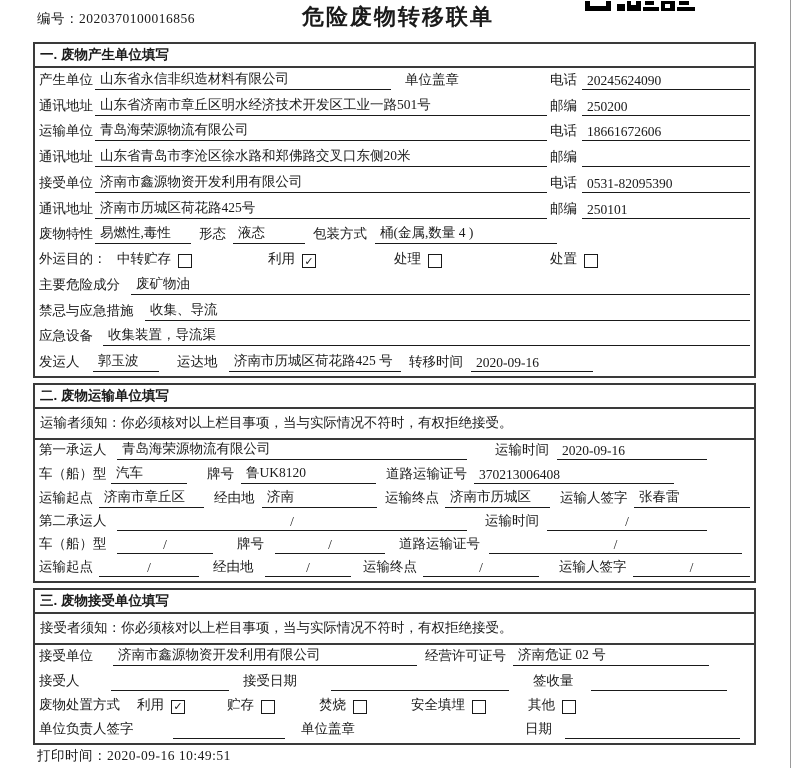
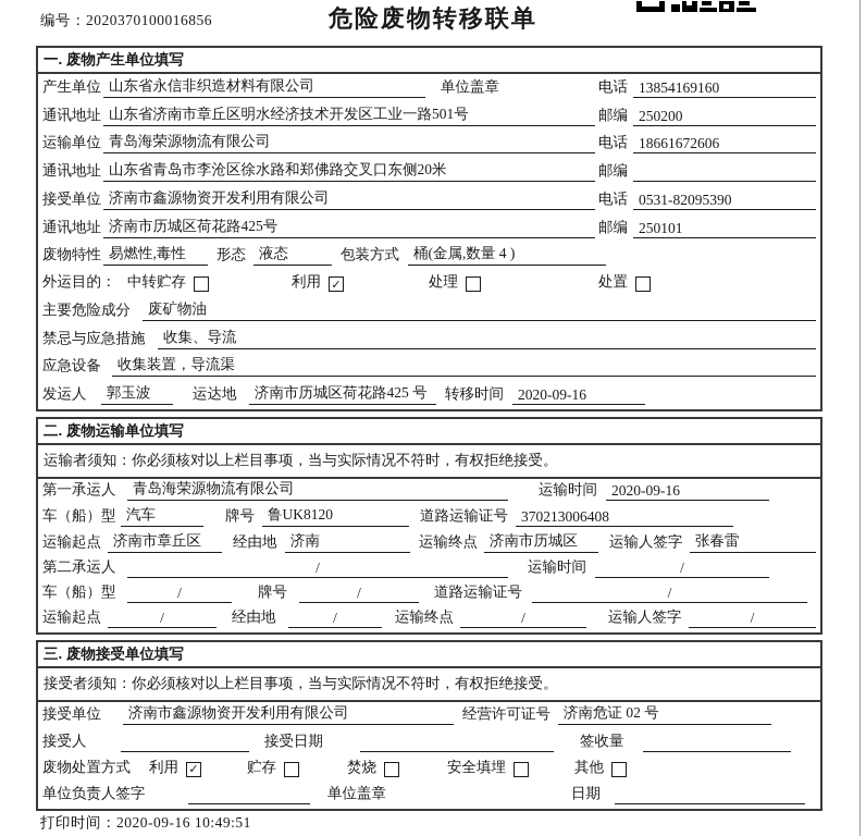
  编号：2020370100016856
  危险废物转移联单
  一. 废物产生单位填写
  产生单位
  山东省永信非织造材料有限公司
  单位盖章
  电话
- 20245624090
+ 13854169160
  通讯地址
  山东省济南市章丘区明水经济技术开发区工业一路501号
  邮编
  250200
  运输单位
  青岛海荣源物流有限公司
  电话
  18661672606
  通讯地址
  山东省青岛市李沧区徐水路和郑佛路交叉口东侧20米
  邮编
  接受单位
  济南市鑫源物资开发利用有限公司
  电话
  0531-82095390
  通讯地址
  济南市历城区荷花路425号
  邮编
  250101
  废物特性
  易燃性,毒性
  形态
  液态
  包装方式
  桶(金属,数量 4 )
  外运目的：
  中转贮存
  利用
  ✓
  处理
  处置
  主要危险成分
  废矿物油
  禁忌与应急措施
  收集、导流
  应急设备
  收集装置，导流渠
  发运人
  郭玉波
  运达地
  济南市历城区荷花路425 号
  转移时间
  2020-09-16
  二. 废物运输单位填写
  运输者须知：你必须核对以上栏目事项，当与实际情况不符时，有权拒绝接受。
  第一承运人
  青岛海荣源物流有限公司
  运输时间
  2020-09-16
  车（船）型
  汽车
  牌号
  鲁UK8120
  道路运输证号
  370213006408
  运输起点
  济南市章丘区
  经由地
  济南
  运输终点
  济南市历城区
  运输人签字
  张春雷
  第二承运人
  /
  运输时间
  /
  车（船）型
  /
  牌号
  /
  道路运输证号
  /
  运输起点
  /
  经由地
  /
  运输终点
  /
  运输人签字
  /
  三. 废物接受单位填写
  接受者须知：你必须核对以上栏目事项，当与实际情况不符时，有权拒绝接受。
  接受单位
  济南市鑫源物资开发利用有限公司
  经营许可证号
  济南危证 02 号
  接受人
  接受日期
  签收量
  废物处置方式
  利用
  ✓
  贮存
  焚烧
  安全填埋
  其他
  单位负责人签字
  单位盖章
  日期
  打印时间：2020-09-16 10:49:51
